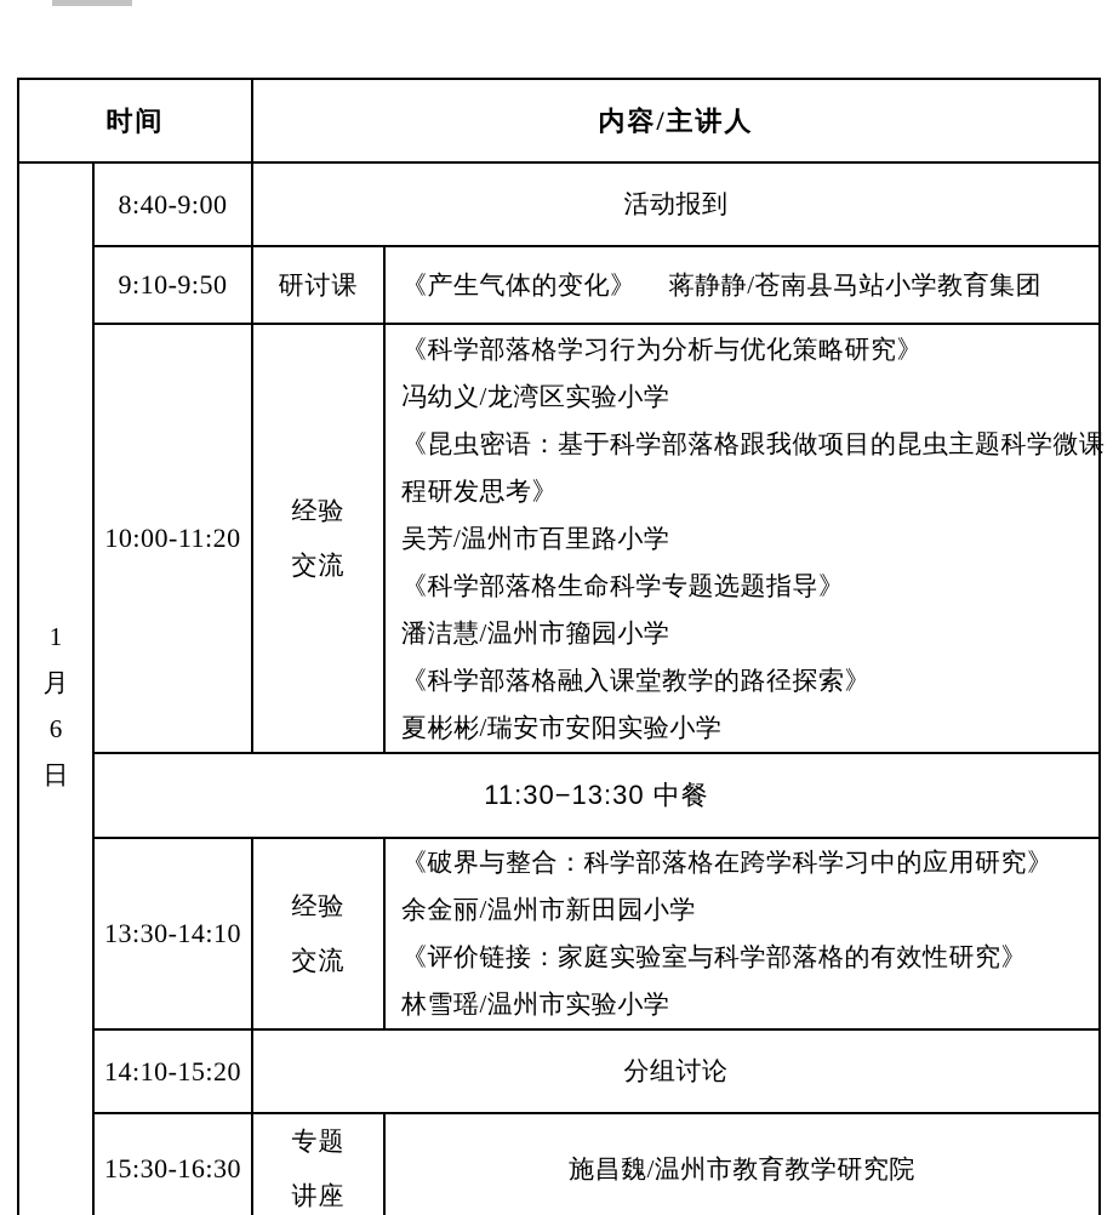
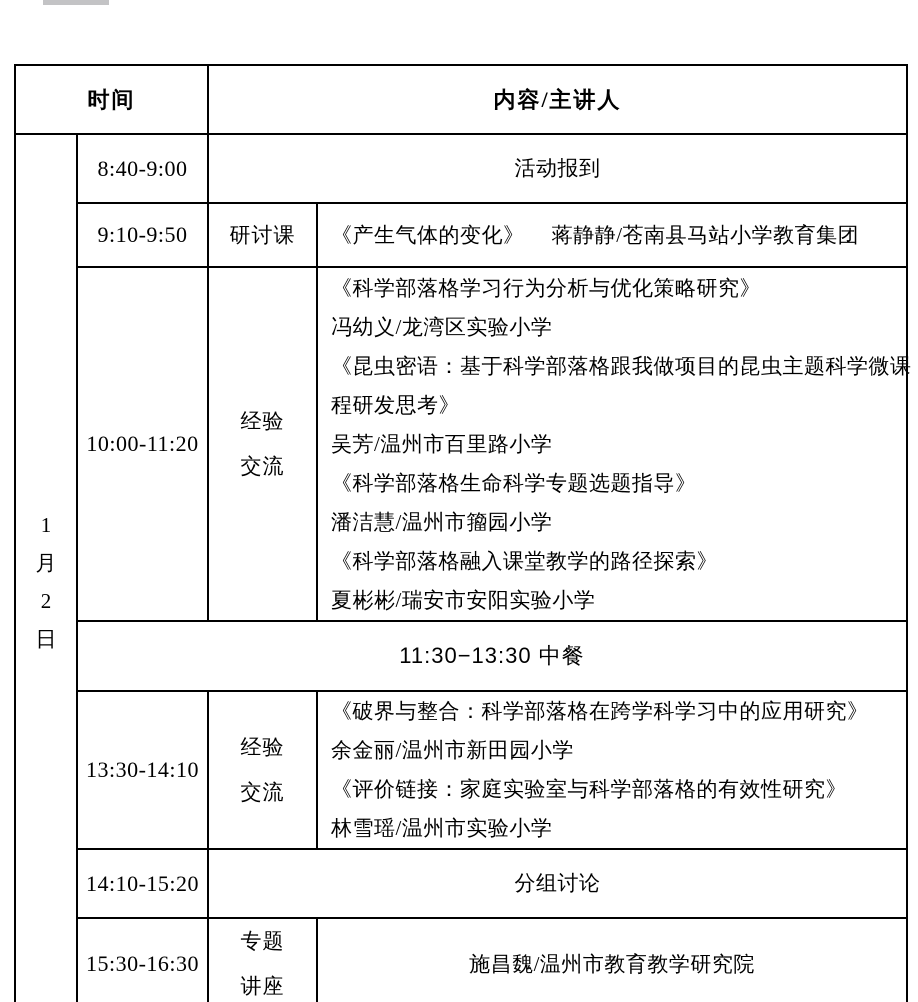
  时间	内容/主讲人
- 1月6日	8:40-9:00	活动报到
+ 1月2日	8:40-9:00	活动报到
  9:10-9:50	研讨课	《产生气体的变化》 蒋静静/苍南县马站小学教育集团
  10:00-11:20	经验交流	《科学部落格学习行为分析与优化策略研究》冯幼义/龙湾区实验小学《昆虫密语：基于科学部落格跟我做项目的昆虫主题科学微课程研发思考》吴芳/温州市百里路小学《科学部落格生命科学专题选题指导》潘洁慧/温州市籀园小学《科学部落格融入课堂教学的路径探索》夏彬彬/瑞安市安阳实验小学
  11:30−13:30 中餐
  13:30-14:10	经验交流	《破界与整合：科学部落格在跨学科学习中的应用研究》余金丽/温州市新田园小学《评价链接：家庭实验室与科学部落格的有效性研究》林雪瑶/温州市实验小学
  14:10-15:20	分组讨论
  15:30-16:30	专题讲座	施昌魏/温州市教育教学研究院
